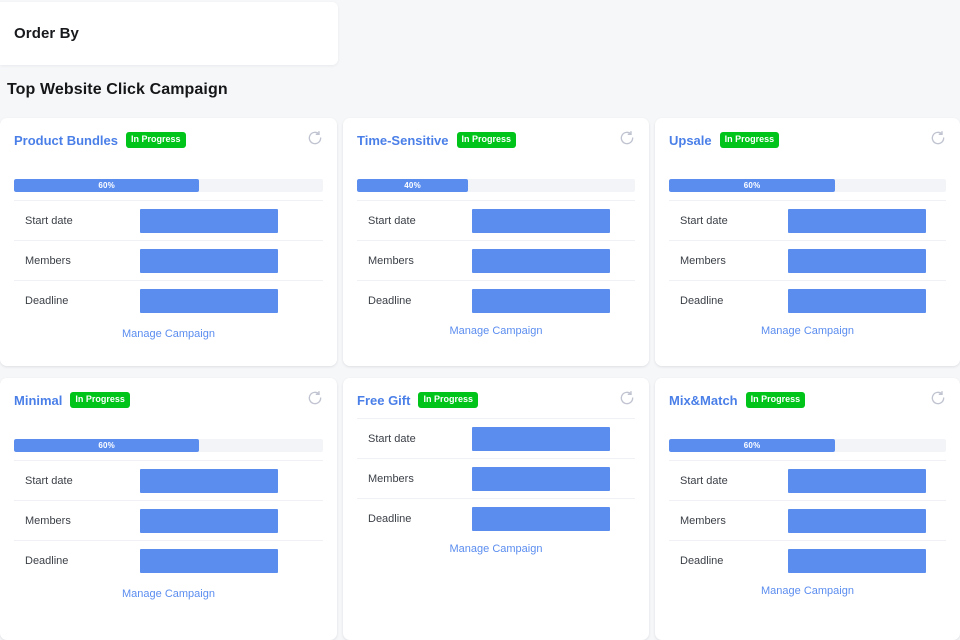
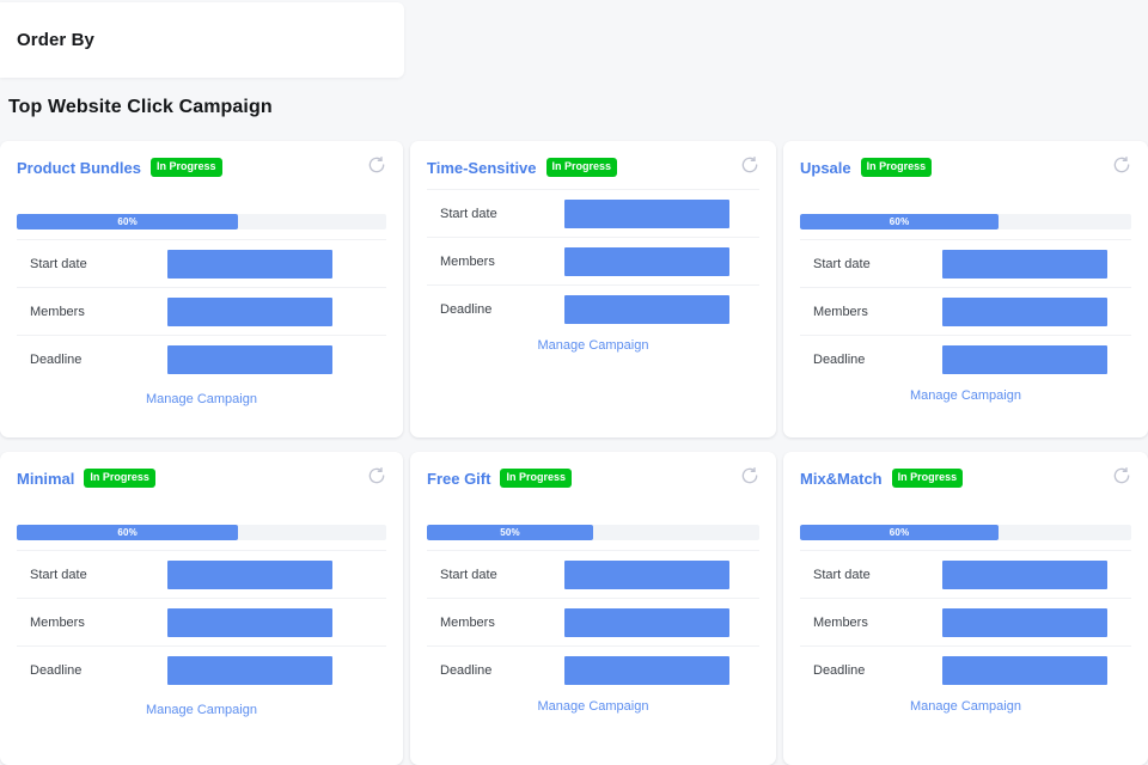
  Order By
  Top Website Click Campaign
  Product Bundles
  In Progress
  60%
  Start date
  Members
  Deadline
  Manage Campaign
  Time-Sensitive
  In Progress
- 40%
  Start date
  Members
  Deadline
  Manage Campaign
  Upsale
  In Progress
  60%
  Start date
  Members
  Deadline
  Manage Campaign
  Minimal
  In Progress
  60%
  Start date
  Members
  Deadline
  Manage Campaign
  Free Gift
  In Progress
+ 50%
  Start date
  Members
  Deadline
  Manage Campaign
  Mix&Match
  In Progress
  60%
  Start date
  Members
  Deadline
  Manage Campaign
